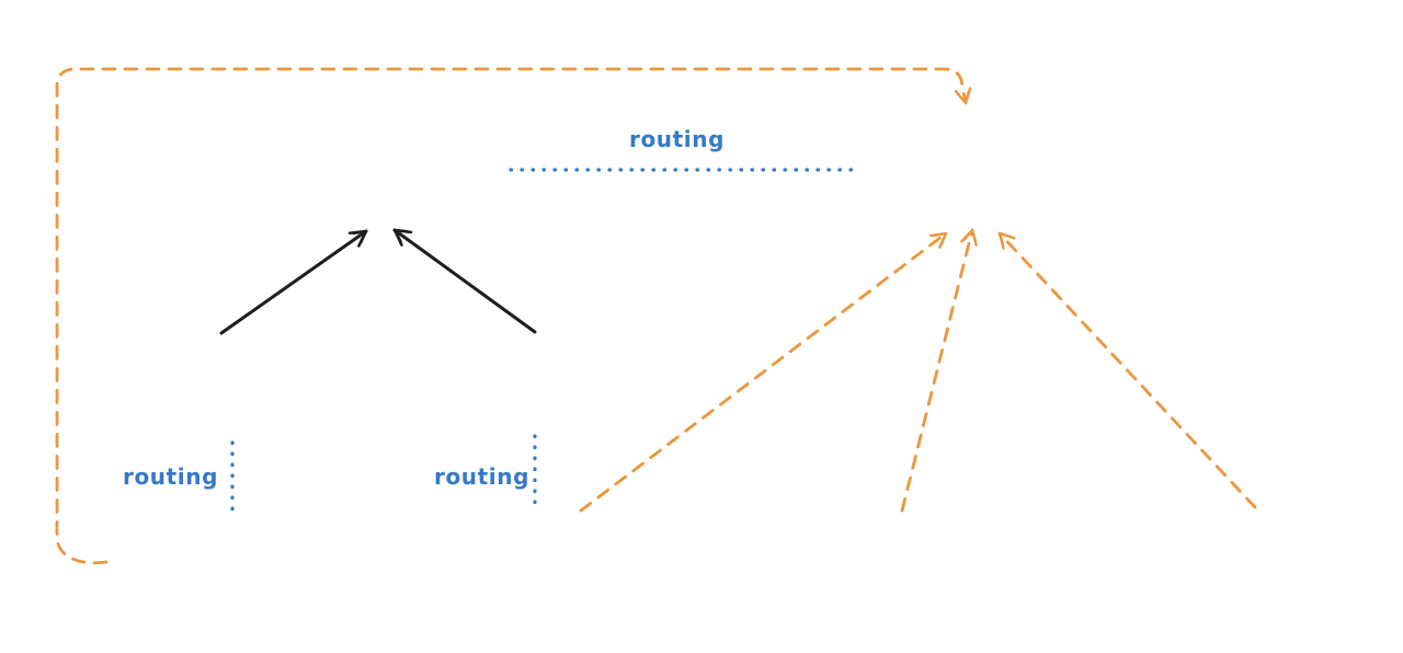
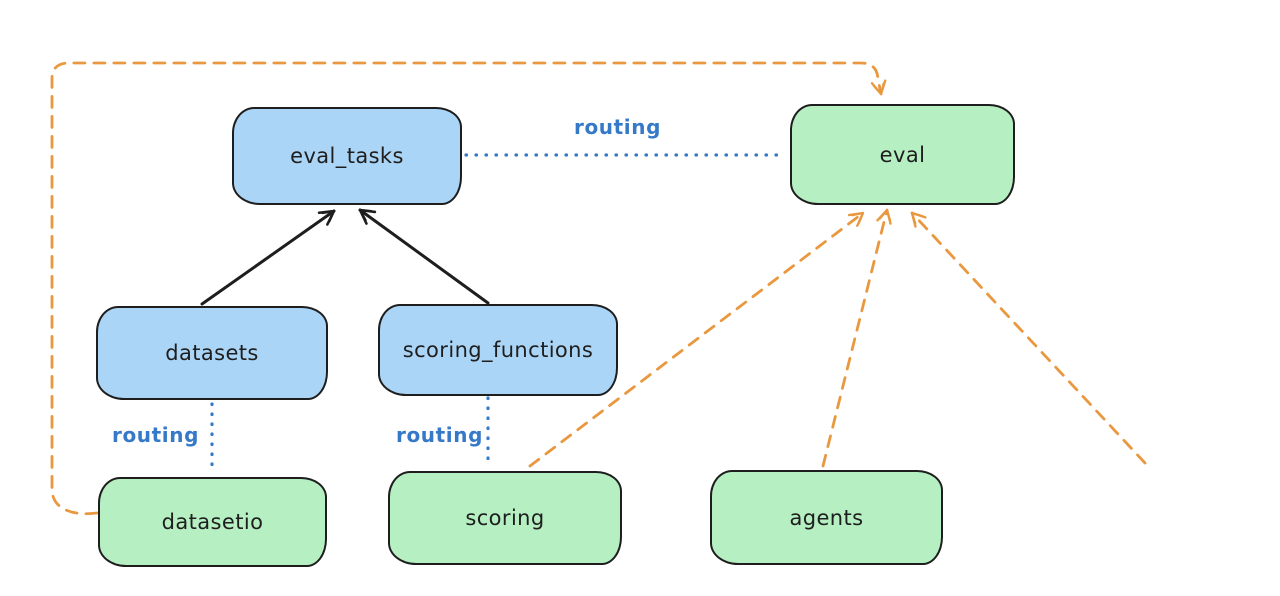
+ eval_tasks
+ eval
+ datasets
+ scoring_functions
+ datasetio
+ scoring
+ agents
  routing
  routing
  routing
